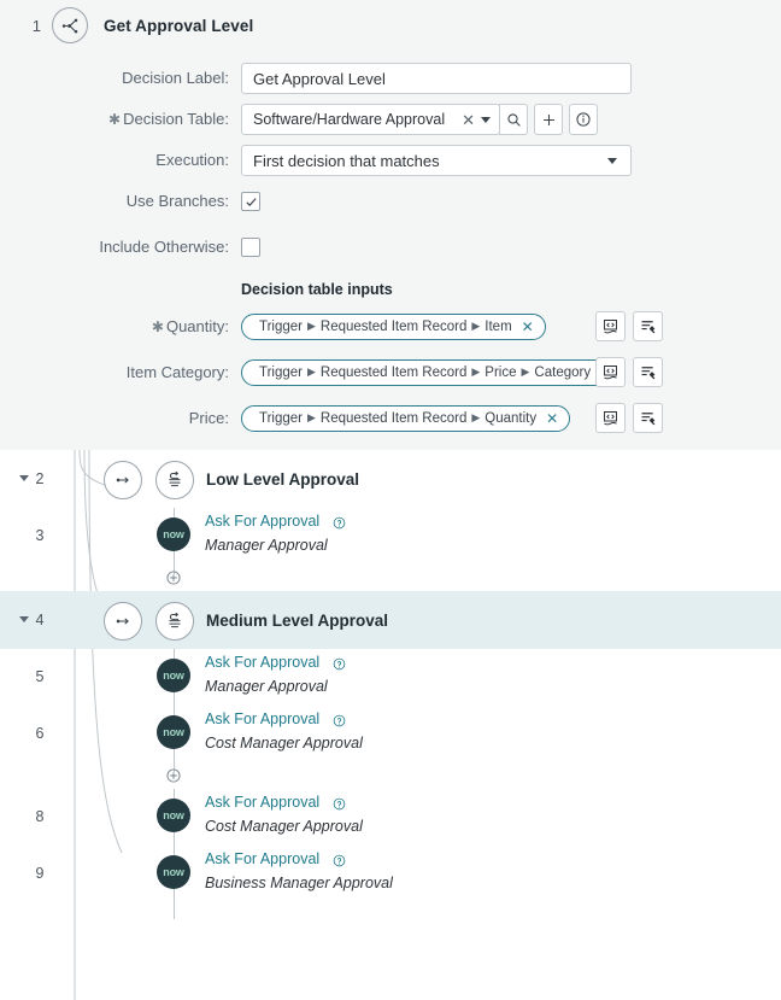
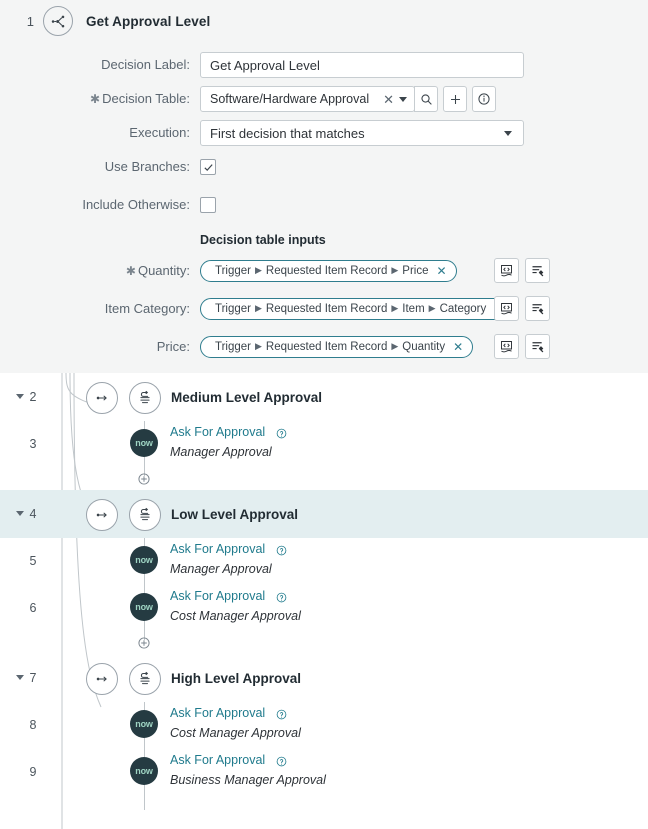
  1
  Get Approval Level
  Decision Label:
  Get Approval Level
  ✱ Decision Table:
  Software/Hardware Approval
  ✕
  Execution:
  First decision that matches
  Use Branches:
  Include Otherwise:
  Decision table inputs
  ✱ Quantity:
  Trigger
  ▶
  Requested Item Record
  ▶
- Item
+ Price
  ✕
  Item Category:
  Trigger
  ▶
  Requested Item Record
  ▶
- Price
+ Item
  ▶
  Category
  Price:
  Trigger
  ▶
  Requested Item Record
  ▶
  Quantity
  ✕
  2
- Low Level Approval
+ Medium Level Approval
  3
  now
  Ask For Approval
  Manager Approval
  4
- Medium Level Approval
+ Low Level Approval
  5
  now
  Ask For Approval
  Manager Approval
  6
  now
  Ask For Approval
  Cost Manager Approval
+ 7
+ High Level Approval
  8
  now
  Ask For Approval
  Cost Manager Approval
  9
  now
  Ask For Approval
  Business Manager Approval
